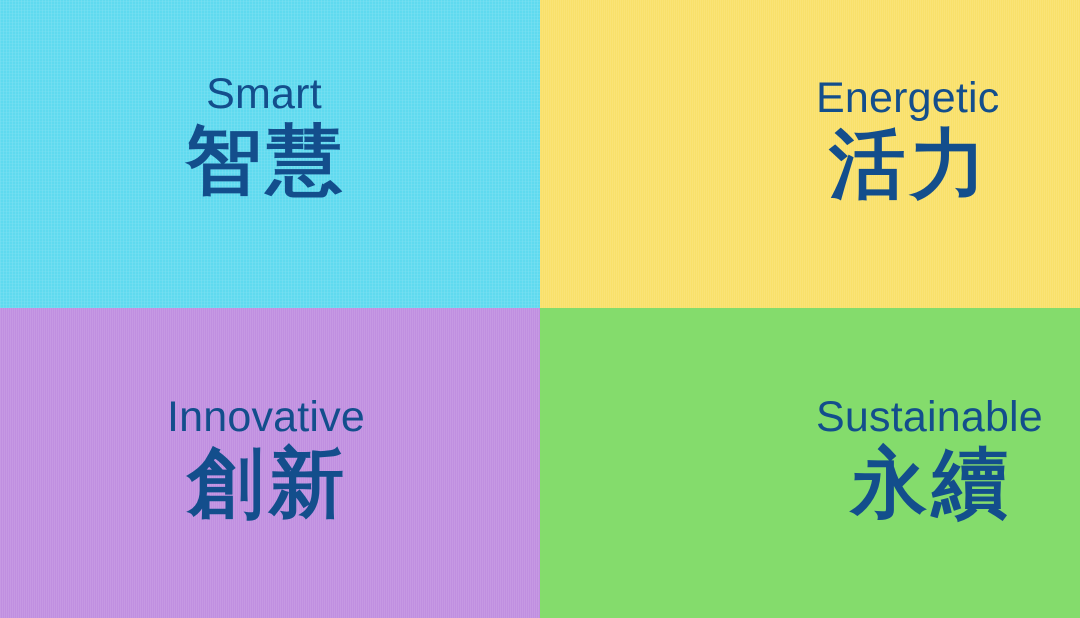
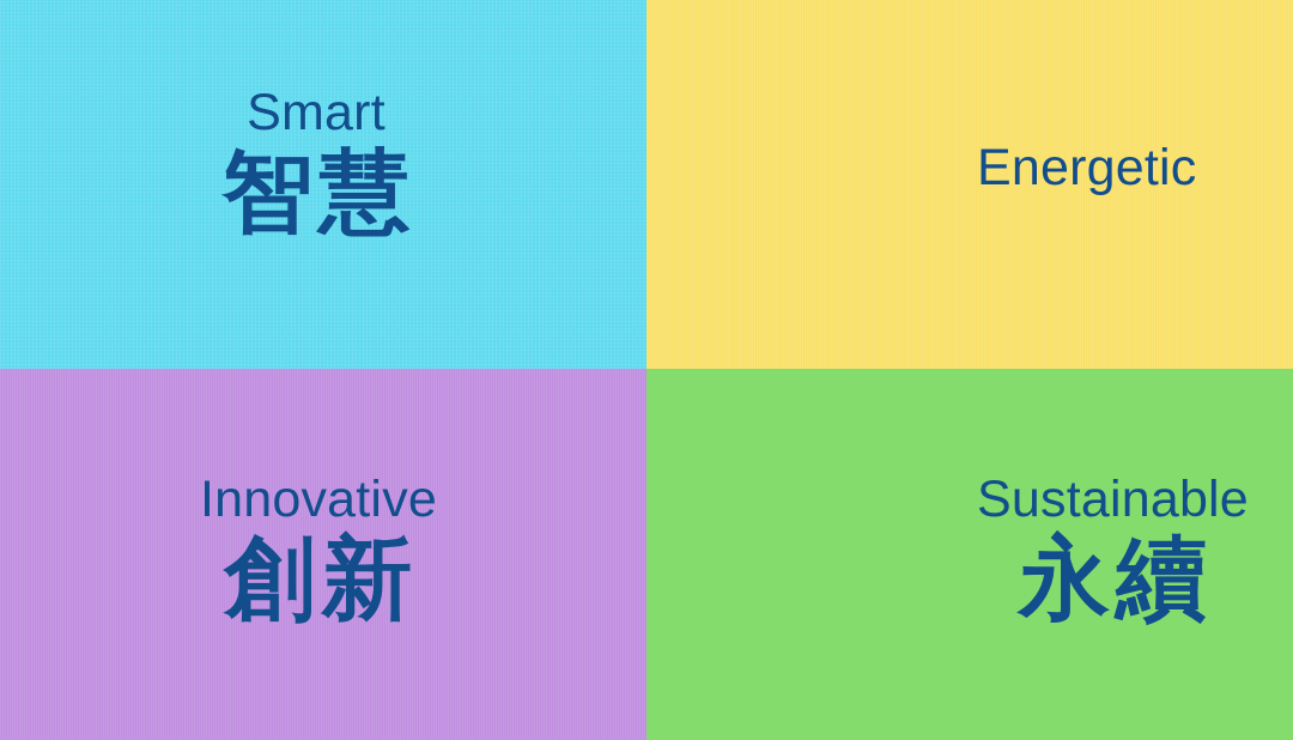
  Smart
  智慧
  Energetic
- 活力
  Innovative
  創新
  Sustainable
  永續
